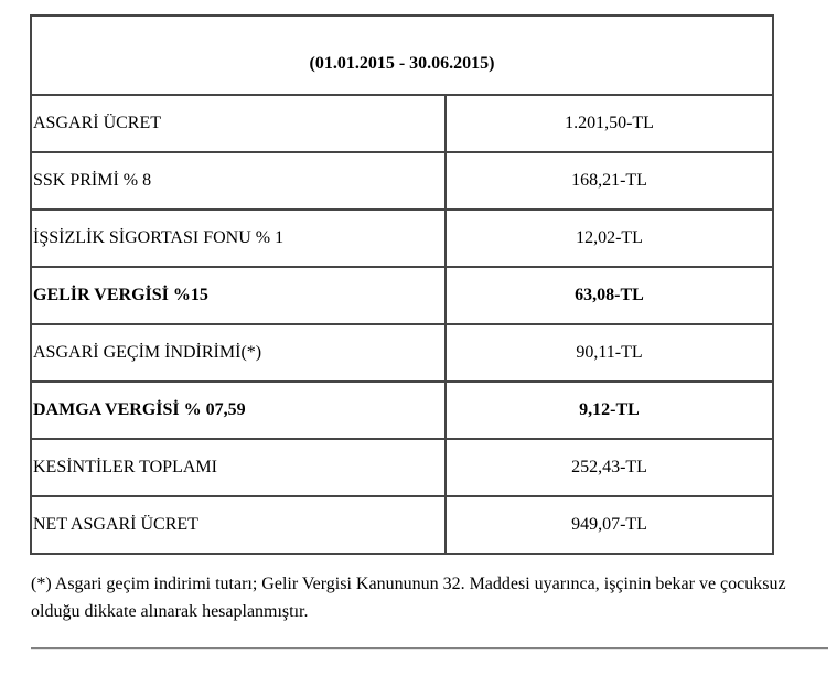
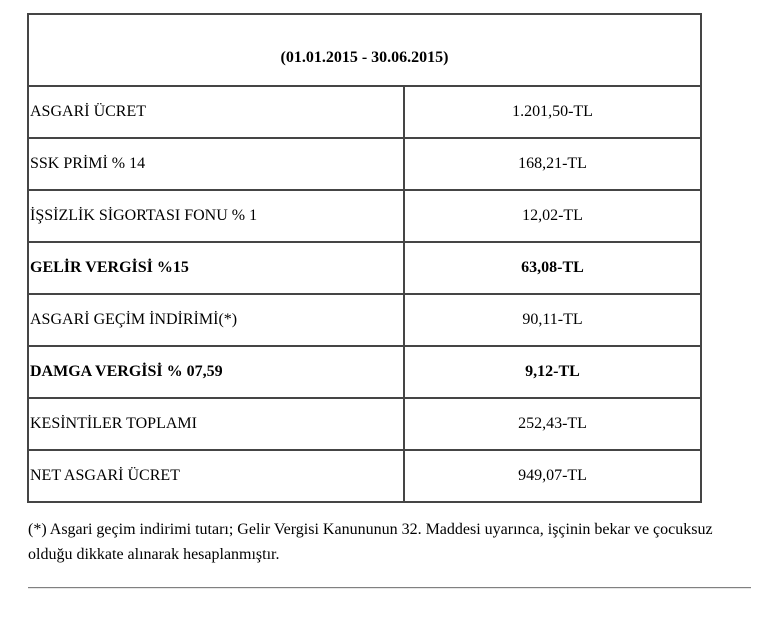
  (01.01.2015 - 30.06.2015)
  ASGARİ ÜCRET	1.201,50-TL
- SSK PRİMİ % 8	168,21-TL
+ SSK PRİMİ % 14	168,21-TL
  İŞSİZLİK SİGORTASI FONU % 1	12,02-TL
  GELİR VERGİSİ %15	63,08-TL
  ASGARİ GEÇİM İNDİRİMİ(*)	90,11-TL
  DAMGA VERGİSİ % 07,59	9,12-TL
  KESİNTİLER TOPLAMI	252,43-TL
  NET ASGARİ ÜCRET	949,07-TL
  (*) Asgari geçim indirimi tutarı; Gelir Vergisi Kanununun 32. Maddesi uyarınca, işçinin bekar ve çocuksuz olduğu dikkate alınarak hesaplanmıştır.
